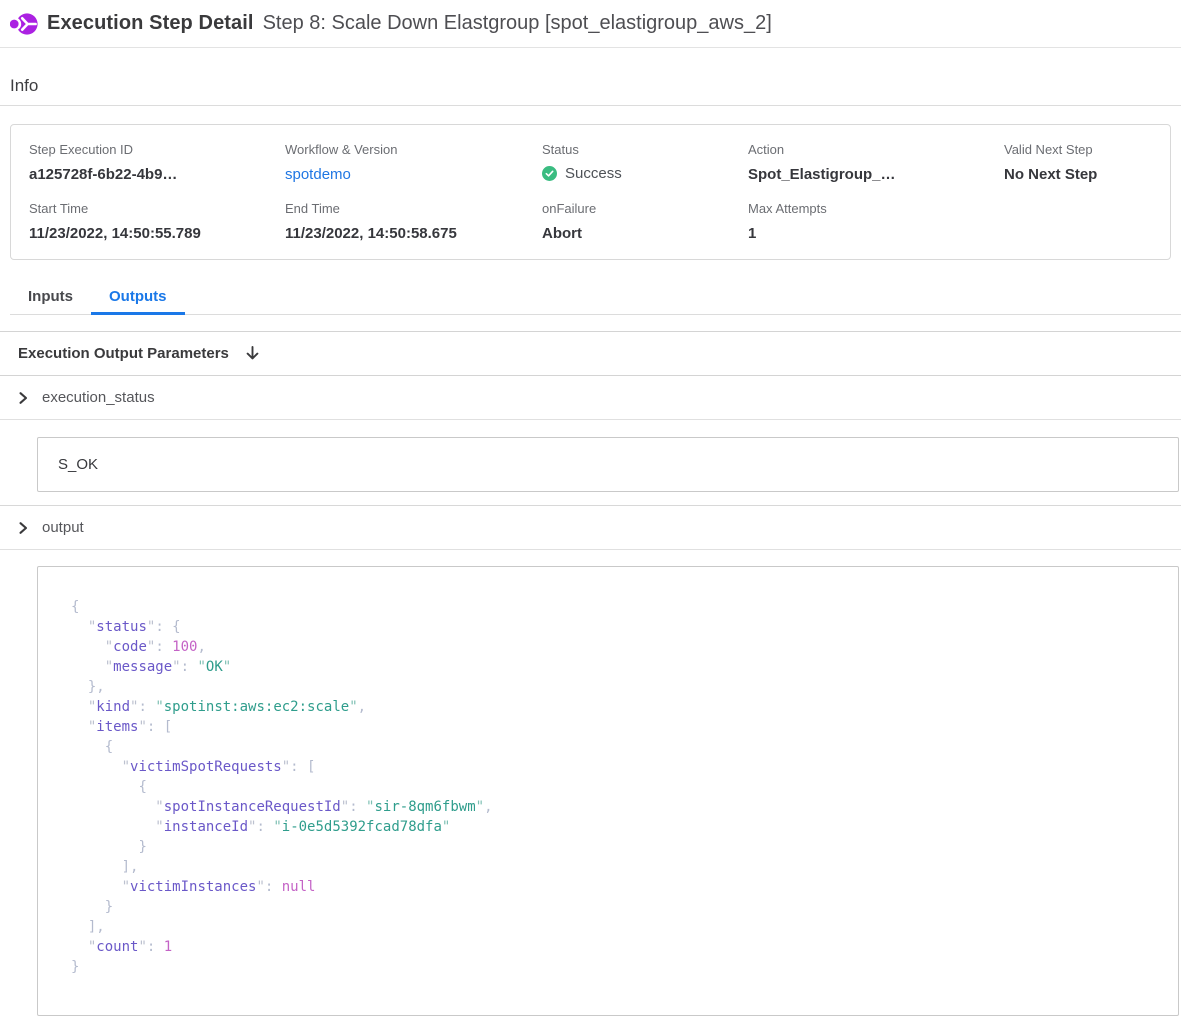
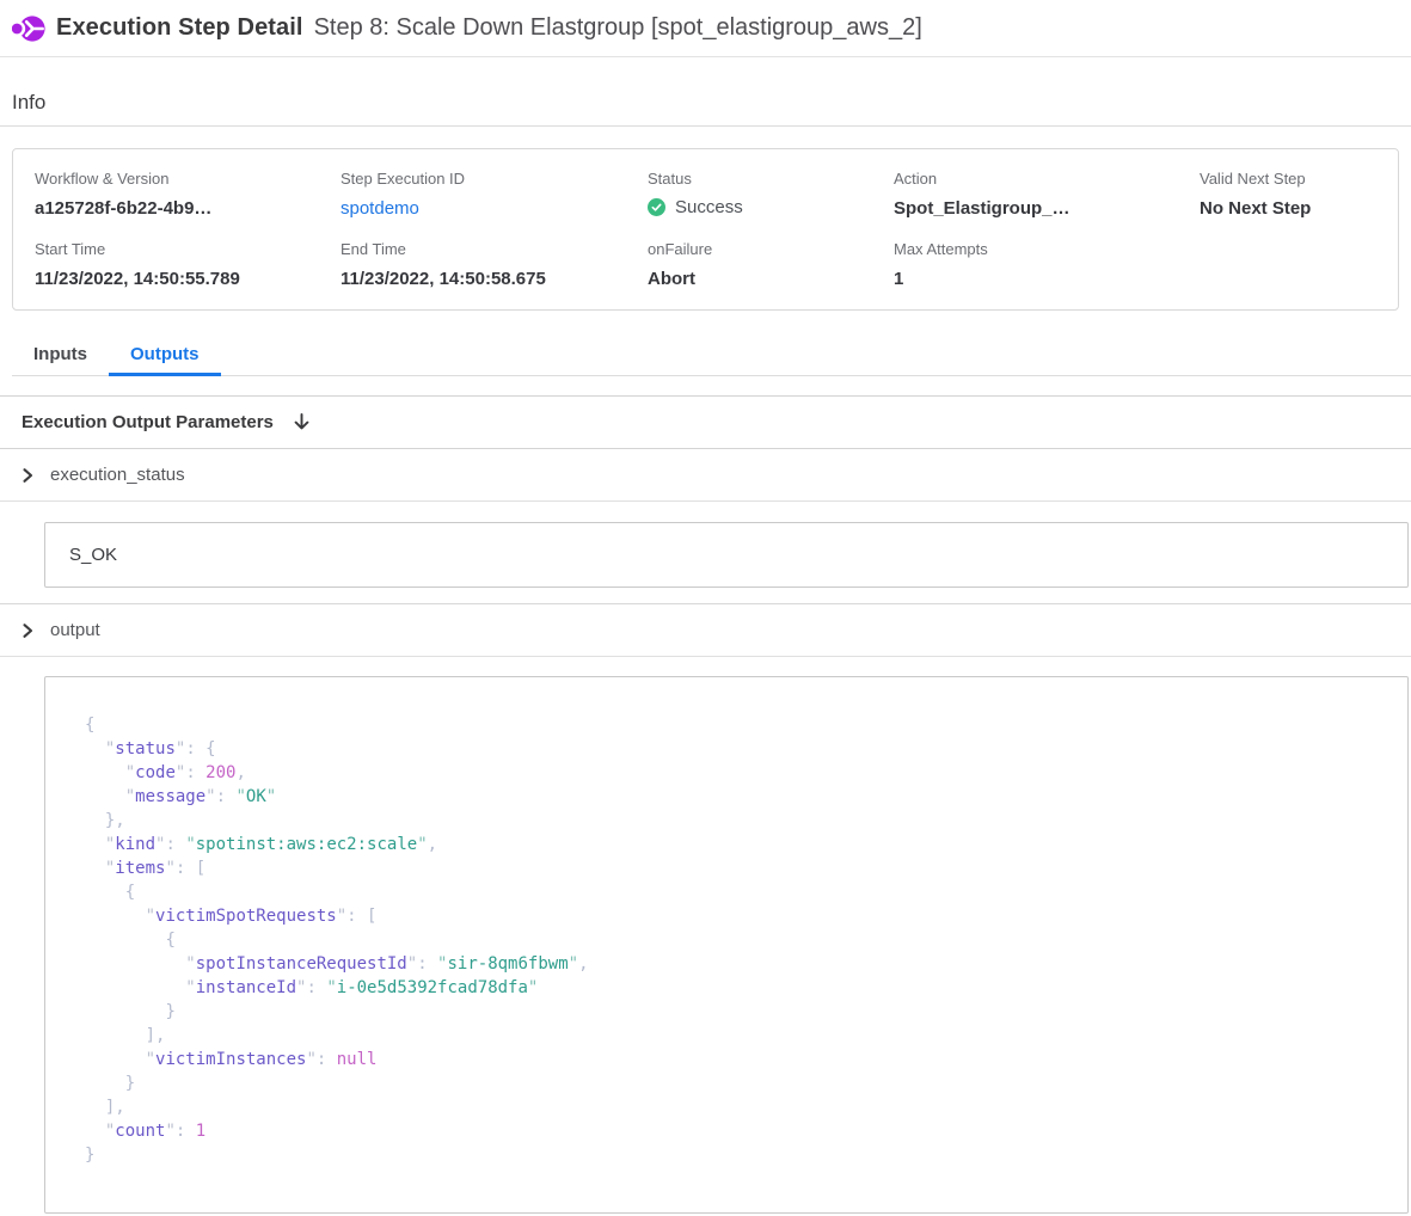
  Execution Step Detail
  Step 8: Scale Down Elastgroup [spot_elastigroup_aws_2]
  Info
- Step Execution ID
+ Workflow & Version
  a125728f-6b22-4b9…
- Workflow & Version
+ Step Execution ID
  spotdemo
  Status
  Success
  Action
  Spot_Elastigroup_…
  Valid Next Step
  No Next Step
  Start Time
  11/23/2022, 14:50:55.789
  End Time
  11/23/2022, 14:50:58.675
  onFailure
  Abort
  Max Attempts
  1
  Inputs
  Outputs
  Execution Output Parameters
  execution_status
  S_OK
  output
  {
  "status": {
- "code": 100,
+ "code": 200,
  "message": "OK"
  },
  "kind": "spotinst:aws:ec2:scale",
  "items": [
  {
  "victimSpotRequests": [
  {
  "spotInstanceRequestId": "sir-8qm6fbwm",
  "instanceId": "i-0e5d5392fcad78dfa"
  }
  ],
  "victimInstances": null
  }
  ],
  "count": 1
  }
